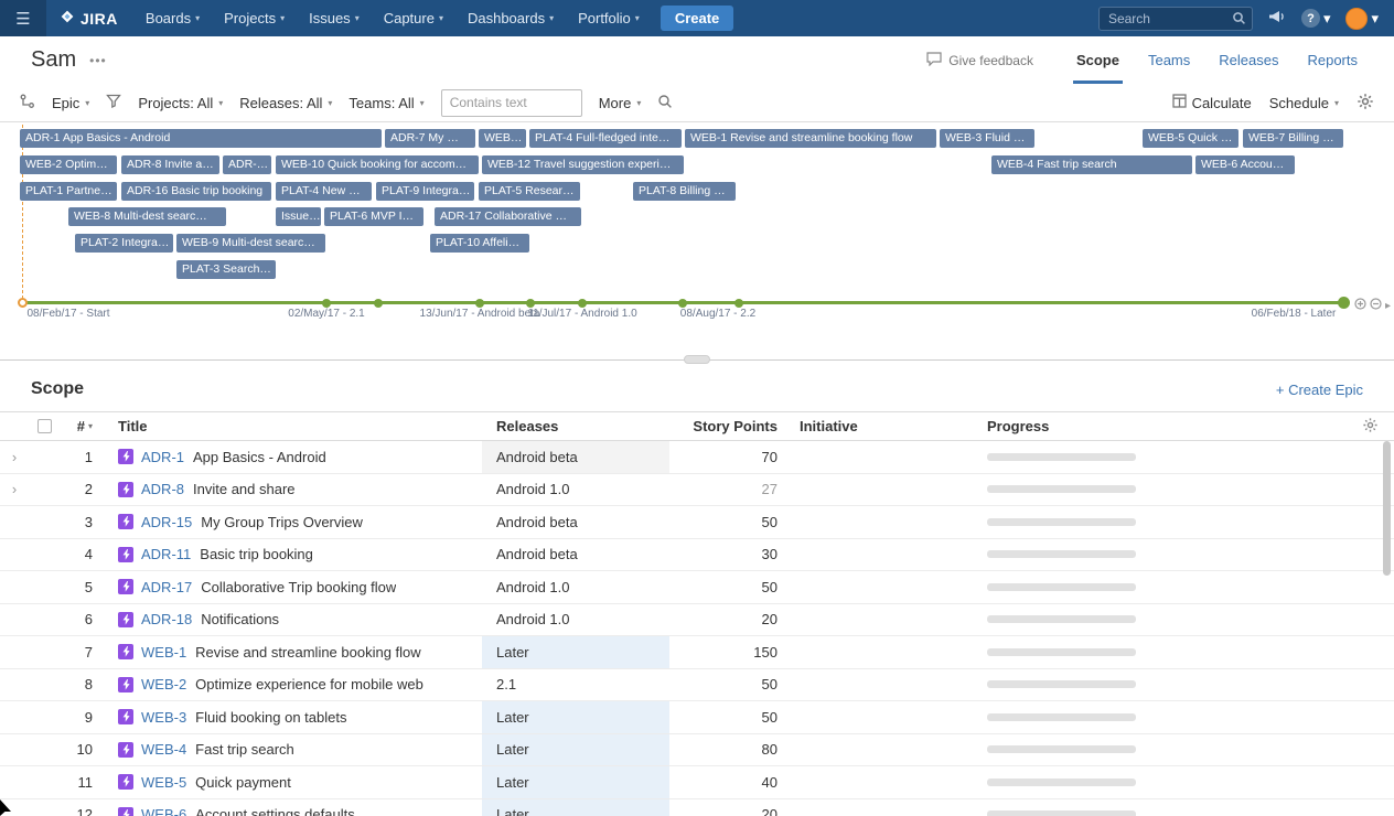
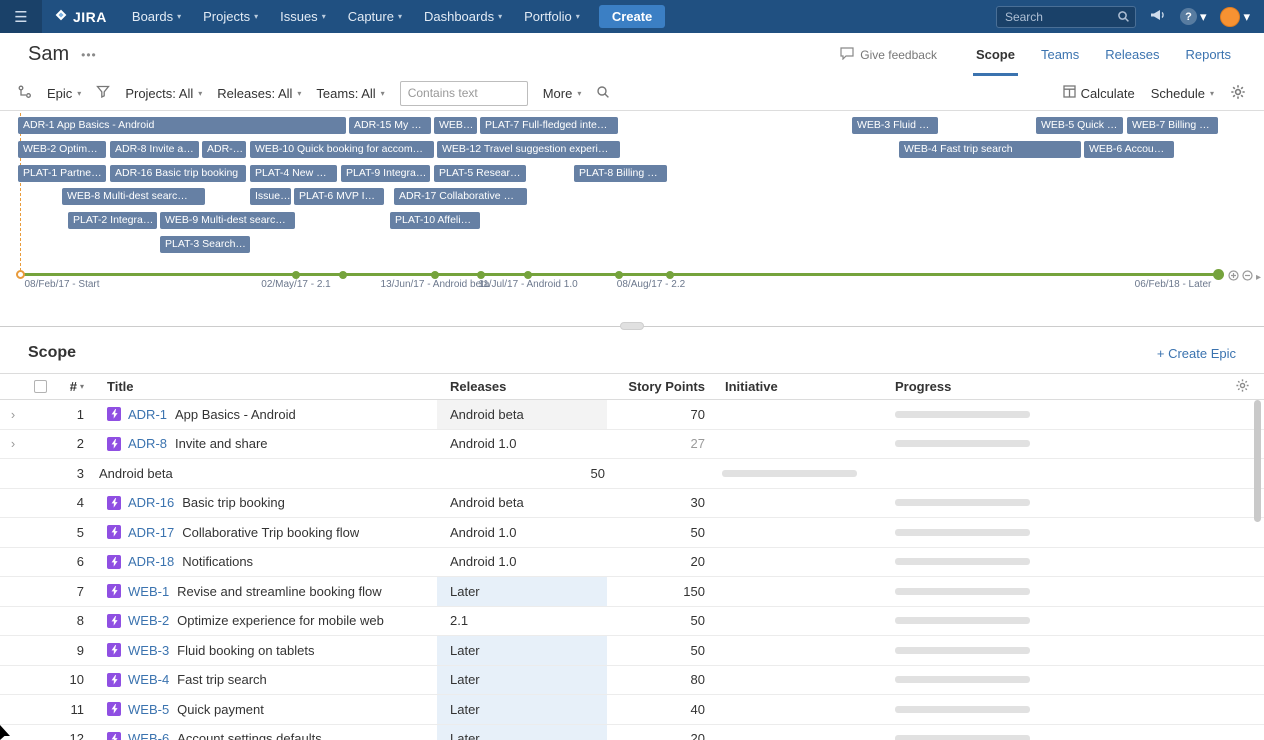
  ☰
  JIRA
  Boards
  ▾
  Projects
  ▾
  Issues
  ▾
  Capture
  ▾
  Dashboards
  ▾
  Portfolio
  ▾
  Create
  Search
  ?
  ▾
  ▾
  Sam
  •••
  Give feedback
  Scope
  Teams
  Releases
  Reports
  Epic
  ▾
  Projects: All
  ▾
  Releases: All
  ▾
  Teams: All
  ▾
  Contains text
  More
  ▾
  Calculate
  Schedule
  ▾
  ADR-1 App Basics - Android
- ADR-7 My …
+ ADR-15 My …
  WEB…
- PLAT-4 Full-fledged inte…
+ PLAT-7 Full-fledged inte…
- WEB-1 Revise and streamline booking flow
  WEB-3 Fluid …
  WEB-5 Quick …
  WEB-7 Billing …
  WEB-2 Optim…
  ADR-8 Invite a…
  ADR-…
  WEB-10 Quick booking for accom…
  WEB-12 Travel suggestion experi…
  WEB-4 Fast trip search
  WEB-6 Accou…
  PLAT-1 Partne…
  ADR-16 Basic trip booking
  PLAT-4 New …
  PLAT-9 Integra…
  PLAT-5 Resear…
  PLAT-8 Billing …
  WEB-8 Multi-dest searc…
  Issue…
  PLAT-6 MVP I…
  ADR-17 Collaborative …
  PLAT-2 Integra…
  WEB-9 Multi-dest searc…
  PLAT-10 Affeli…
  PLAT-3 Search…
  ▸
  08/Feb/17 - Start
  02/May/17 - 2.1
  13/Jun/17 - Android beta
  11/Jul/17 - Android 1.0
  08/Aug/17 - 2.2
  06/Feb/18 - Later
  Scope
  + Create Epic
  #
  ▾
  Title
  Releases
  Story Points
  Initiative
  Progress
  ›
  1
  ADR-1
  App Basics - Android
  Android beta
  70
  ›
  2
  ADR-8
  Invite and share
  Android 1.0
  27
  3
- ADR-15
- My Group Trips Overview
  Android beta
  50
  4
- ADR-11
+ ADR-16
  Basic trip booking
  Android beta
  30
  5
  ADR-17
  Collaborative Trip booking flow
  Android 1.0
  50
  6
  ADR-18
  Notifications
  Android 1.0
  20
  7
  WEB-1
  Revise and streamline booking flow
  Later
  150
  8
  WEB-2
  Optimize experience for mobile web
  2.1
  50
  9
  WEB-3
  Fluid booking on tablets
  Later
  50
  10
  WEB-4
  Fast trip search
  Later
  80
  11
  WEB-5
  Quick payment
  Later
  40
  12
  WEB-6
  Account settings defaults
  Later
  20
